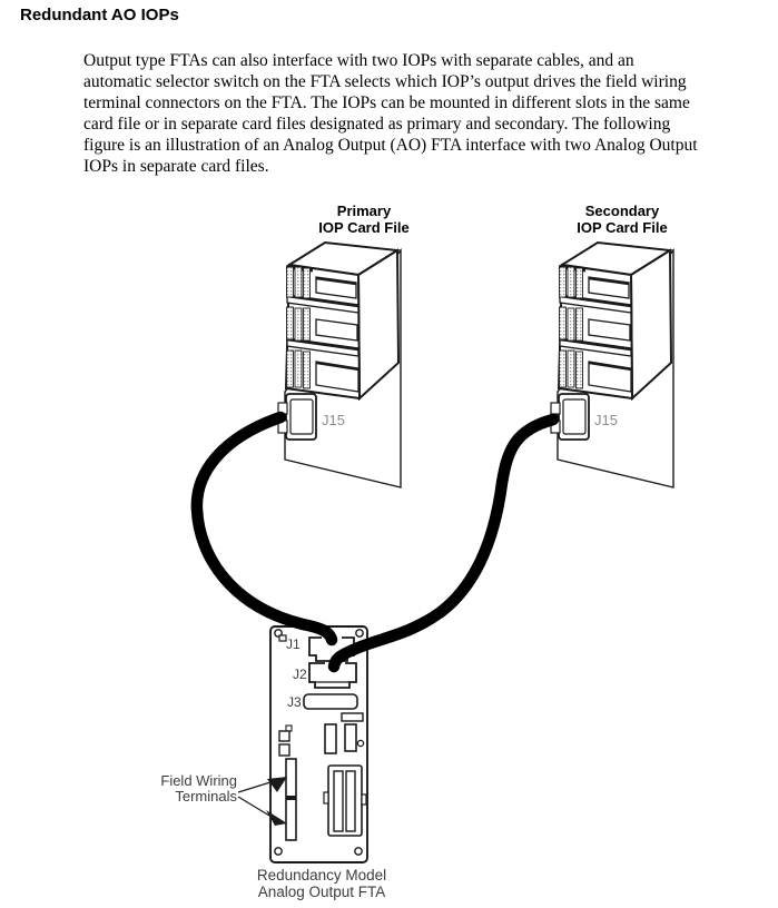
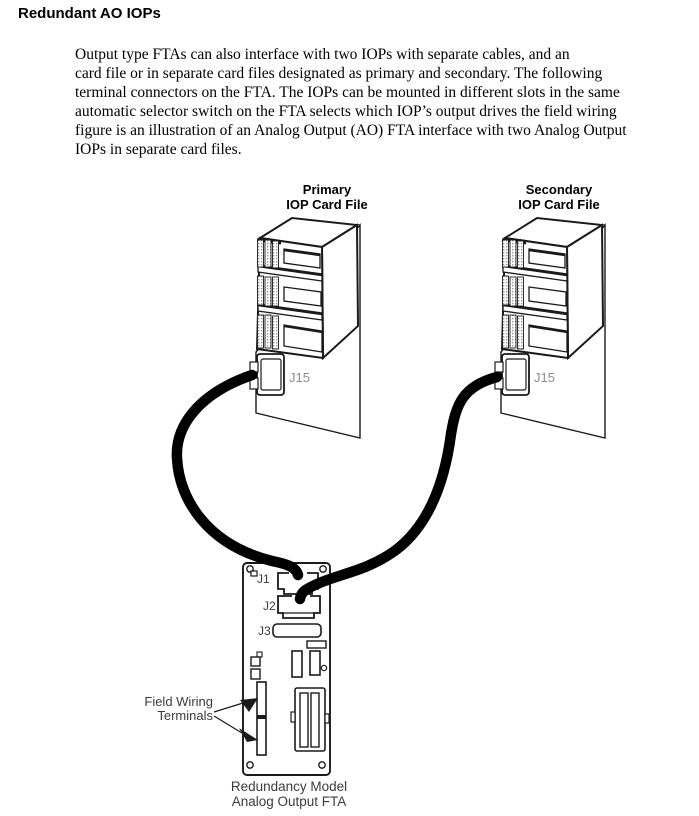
  Redundant AO IOPs
  Output type FTAs can also interface with two IOPs with separate cables, and an
- automatic selector switch on the FTA selects which IOP’s output drives the field wiring
+ card file or in separate card files designated as primary and secondary. The following
  terminal connectors on the FTA. The IOPs can be mounted in different slots in the same
- card file or in separate card files designated as primary and secondary. The following
+ automatic selector switch on the FTA selects which IOP’s output drives the field wiring
  figure is an illustration of an Analog Output (AO) FTA interface with two Analog Output
  IOPs in separate card files.
  Primary
  IOP Card File
  Secondary
  IOP Card File
  J15
  J15
  J1
  J2
  J3
  Field Wiring
  Terminals
  Redundancy Model
  Analog Output FTA
